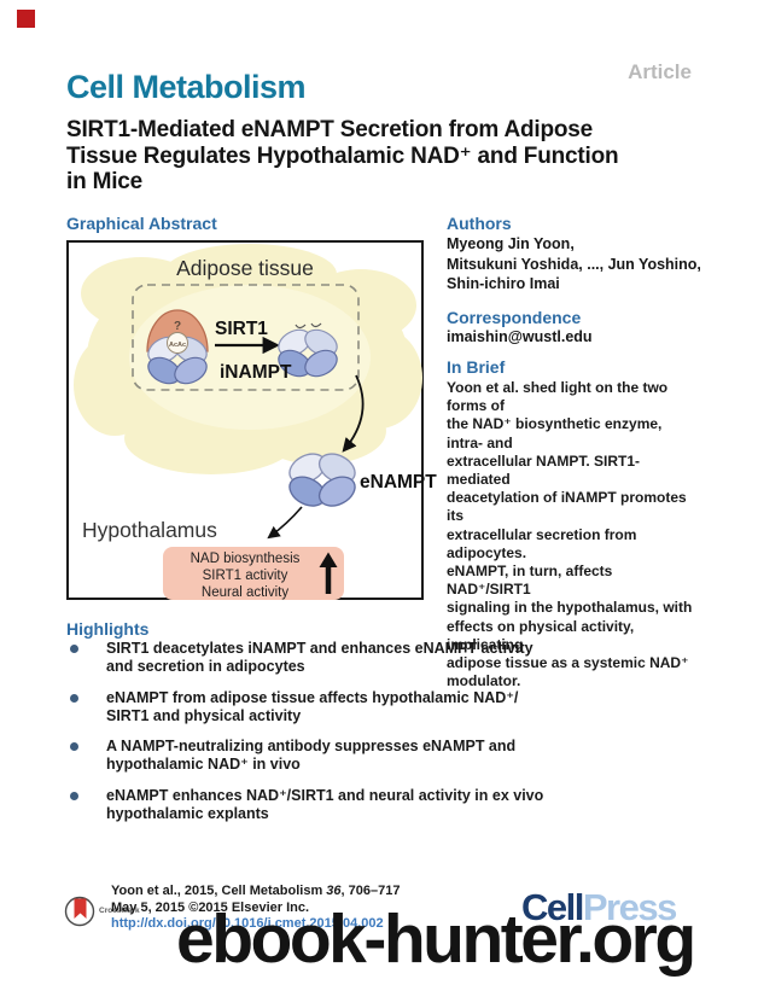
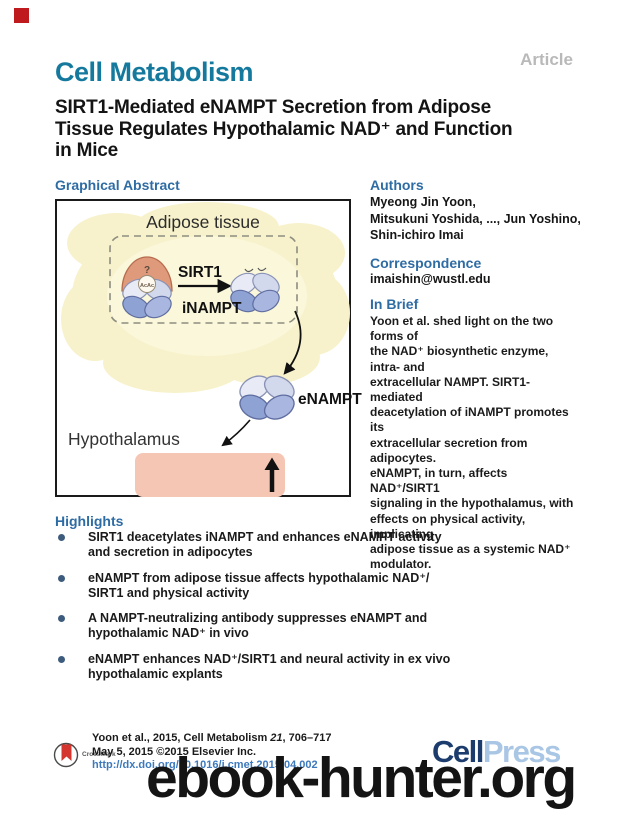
  Article
  Cell Metabolism
  SIRT1-Mediated eNAMPT Secretion from Adipose
  Tissue Regulates Hypothalamic NAD⁺ and Function
  in Mice
  Graphical Abstract
  ?
  Adipose tissue
  SIRT1
  iNAMPT
  eNAMPT
  Hypothalamus
- NAD biosynthesis
- SIRT1 activity
- Neural activity
  Authors
  Myeong Jin Yoon,
  Mitsukuni Yoshida, ..., Jun Yoshino,
  Shin-ichiro Imai
  Correspondence
  imaishin@wustl.edu
  In Brief
  Yoon et al. shed light on the two forms of
  the NAD⁺ biosynthetic enzyme, intra- and
  extracellular NAMPT. SIRT1-mediated
  deacetylation of iNAMPT promotes its
  extracellular secretion from adipocytes.
  eNAMPT, in turn, affects NAD⁺/SIRT1
  signaling in the hypothalamus, with
  effects on physical activity, implicating
  adipose tissue as a systemic NAD⁺
  modulator.
  Highlights
  SIRT1 deacetylates iNAMPT and enhances eNAMPT activity
  and secretion in adipocytes
  eNAMPT from adipose tissue affects hypothalamic NAD⁺/
  SIRT1 and physical activity
  A NAMPT-neutralizing antibody suppresses eNAMPT and
  hypothalamic NAD⁺ in vivo
  eNAMPT enhances NAD⁺/SIRT1 and neural activity in ex vivo
  hypothalamic explants
- Yoon et al., 2015, Cell Metabolism 36, 706–717
+ Yoon et al., 2015, Cell Metabolism 21, 706–717
  May 5, 2015 ©2015 Elsevier Inc.
  http://dx.doi.org/10.1016/j.cmet.2015.04.002
  CellPress
  ebook-hunter.org
